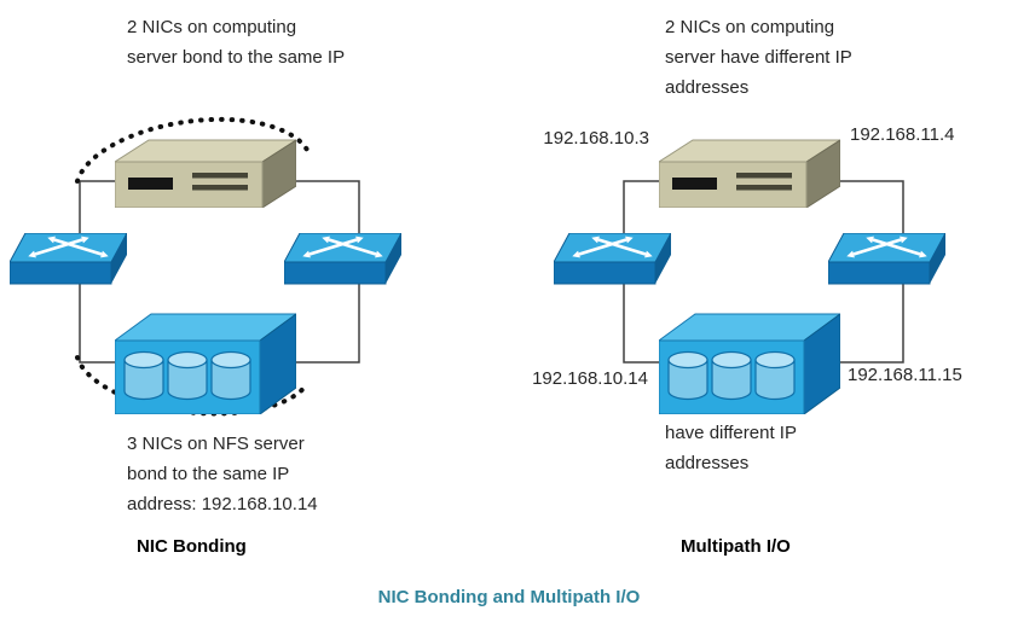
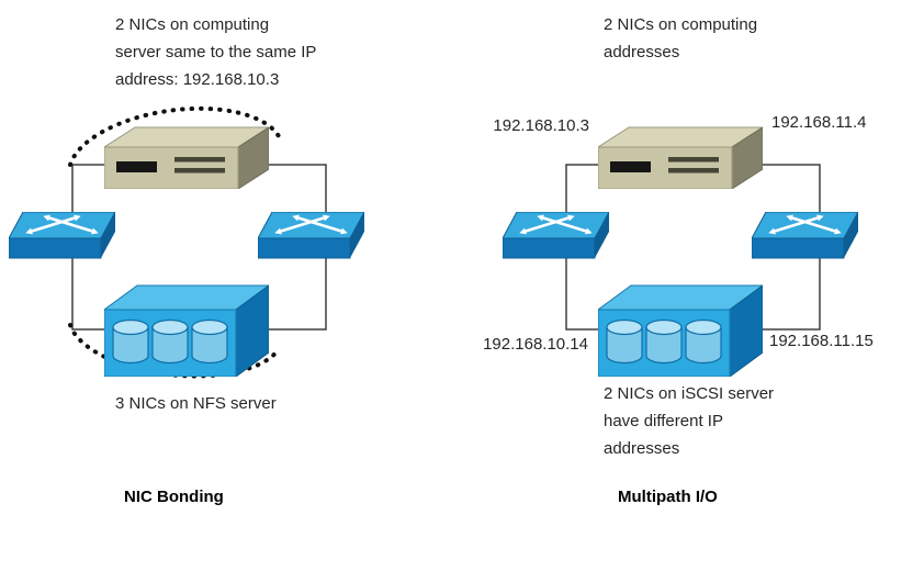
  2 NICs on computing
- server bond to the same IP
+ server same to the same IP
+ address: 192.168.10.3
  3 NICs on NFS server
- bond to the same IP
- address: 192.168.10.14
  NIC Bonding
  2 NICs on computing
- server have different IP
  addresses
  192.168.10.3
  192.168.11.4
  192.168.10.14
  192.168.11.15
+ 2 NICs on iSCSI server
  have different IP
  addresses
  Multipath I/O
- NIC Bonding and Multipath I/O
